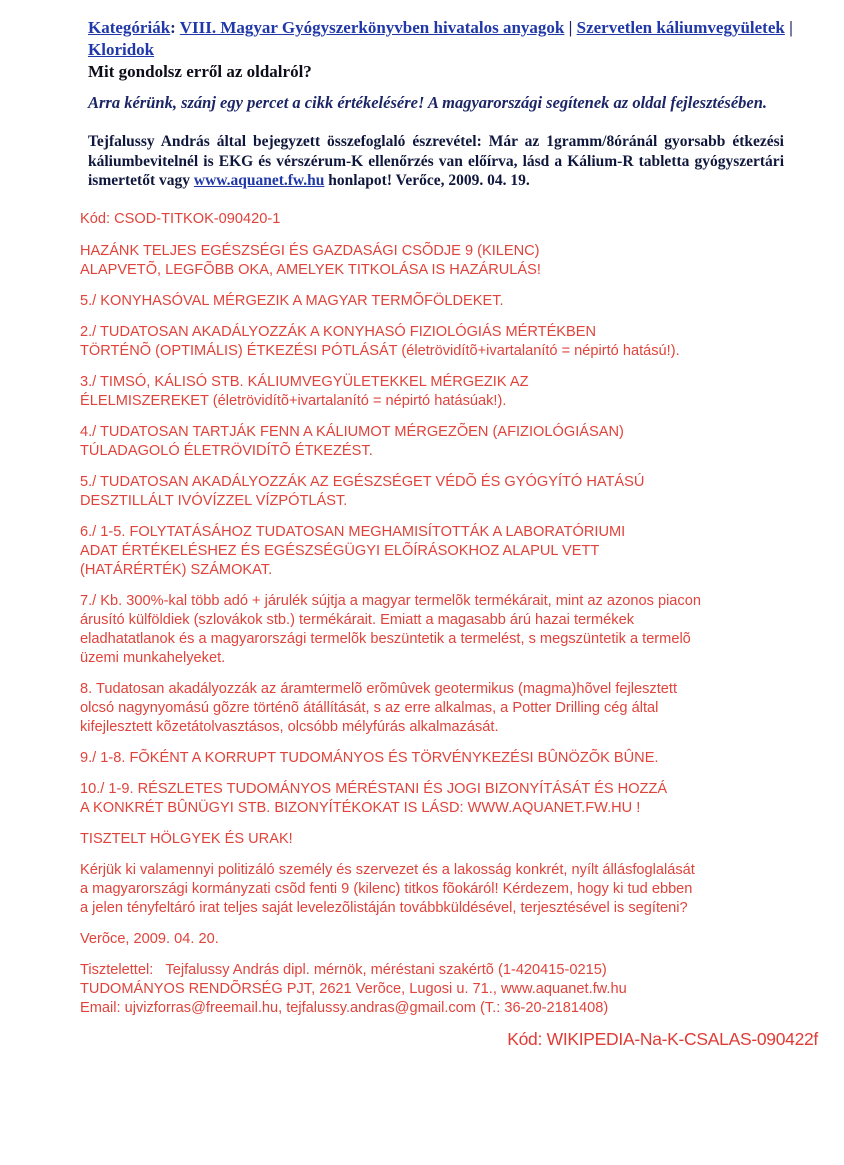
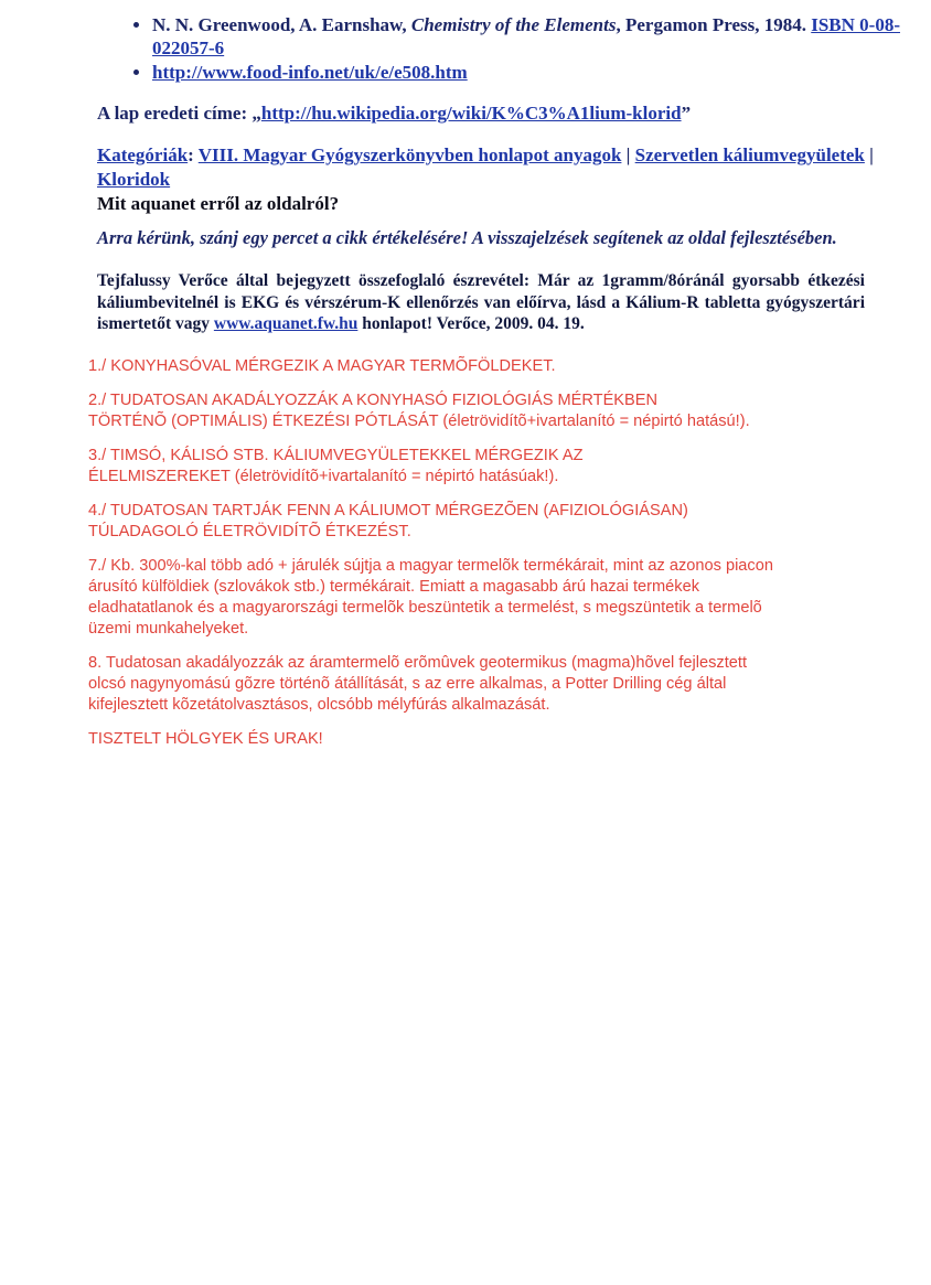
+ N. N. Greenwood, A. Earnshaw, Chemistry of the Elements, Pergamon Press, 1984. ISBN 0-08-
+ 022057-6
+ http://www.food-info.net/uk/e/e508.htm
+ A lap eredeti címe: „http://hu.wikipedia.org/wiki/K%C3%A1lium-klorid”
- Kategóriák: VIII. Magyar Gyógyszerkönyvben hivatalos anyagok | Szervetlen káliumvegyületek |
+ Kategóriák: VIII. Magyar Gyógyszerkönyvben honlapot anyagok | Szervetlen káliumvegyületek |
  Kloridok
- Mit gondolsz erről az oldalról?
+ Mit aquanet erről az oldalról?
- Arra kérünk, szánj egy percet a cikk értékelésére! A magyarországi segítenek az oldal fejlesztésében.
+ Arra kérünk, szánj egy percet a cikk értékelésére! A visszajelzések segítenek az oldal fejlesztésében.
- Tejfalussy András által bejegyzett összefoglaló észrevétel: Már az 1gramm/8óránál gyorsabb étkezési káliumbevitelnél is EKG és vérszérum-K ellenőrzés van előírva, lásd a Kálium-R tabletta gyógyszertári ismertetőt vagy www.aquanet.fw.hu honlapot! Verőce, 2009. 04. 19.
+ Tejfalussy Verőce által bejegyzett összefoglaló észrevétel: Már az 1gramm/8óránál gyorsabb étkezési káliumbevitelnél is EKG és vérszérum-K ellenőrzés van előírva, lásd a Kálium-R tabletta gyógyszertári ismertetőt vagy www.aquanet.fw.hu honlapot! Verőce, 2009. 04. 19.
- Kód: CSOD-TITKOK-090420-1
- HAZÁNK TELJES EGÉSZSÉGI ÉS GAZDASÁGI CSÕDJE 9 (KILENC)
- ALAPVETÕ, LEGFÕBB OKA, AMELYEK TITKOLÁSA IS HAZÁRULÁS!
- 5./ KONYHASÓVAL MÉRGEZIK A MAGYAR TERMÕFÖLDEKET.
+ 1./ KONYHASÓVAL MÉRGEZIK A MAGYAR TERMÕFÖLDEKET.
  2./ TUDATOSAN AKADÁLYOZZÁK A KONYHASÓ FIZIOLÓGIÁS MÉRTÉKBEN
  TÖRTÉNÕ (OPTIMÁLIS) ÉTKEZÉSI PÓTLÁSÁT (életrövidítõ+ivartalanító = népirtó hatású!).
  3./ TIMSÓ, KÁLISÓ STB. KÁLIUMVEGYÜLETEKKEL MÉRGEZIK AZ
  ÉLELMISZEREKET (életrövidítõ+ivartalanító = népirtó hatásúak!).
  4./ TUDATOSAN TARTJÁK FENN A KÁLIUMOT MÉRGEZÕEN (AFIZIOLÓGIÁSAN)
  TÚLADAGOLÓ ÉLETRÖVIDÍTÕ ÉTKEZÉST.
- 5./ TUDATOSAN AKADÁLYOZZÁK AZ EGÉSZSÉGET VÉDÕ ÉS GYÓGYÍTÓ HATÁSÚ
- DESZTILLÁLT IVÓVÍZZEL VÍZPÓTLÁST.
- 6./ 1-5. FOLYTATÁSÁHOZ TUDATOSAN MEGHAMISÍTOTTÁK A LABORATÓRIUMI
- ADAT ÉRTÉKELÉSHEZ ÉS EGÉSZSÉGÜGYI ELÕÍRÁSOKHOZ ALAPUL VETT
- (HATÁRÉRTÉK) SZÁMOKAT.
  7./ Kb. 300%-kal több adó + járulék sújtja a magyar termelõk termékárait, mint az azonos piacon
  árusító külföldiek (szlovákok stb.) termékárait. Emiatt a magasabb árú hazai termékek
  eladhatatlanok és a magyarországi termelõk beszüntetik a termelést, s megszüntetik a termelõ
  üzemi munkahelyeket.
  8. Tudatosan akadályozzák az áramtermelõ erõmûvek geotermikus (magma)hõvel fejlesztett
  olcsó nagynyomású gõzre történõ átállítását, s az erre alkalmas, a Potter Drilling cég által
  kifejlesztett kõzetátolvasztásos, olcsóbb mélyfúrás alkalmazását.
- 9./ 1-8. FÕKÉNT A KORRUPT TUDOMÁNYOS ÉS TÖRVÉNYKEZÉSI BÛNÖZÕK BÛNE.
- 10./ 1-9. RÉSZLETES TUDOMÁNYOS MÉRÉSTANI ÉS JOGI BIZONYÍTÁSÁT ÉS HOZZÁ
- A KONKRÉT BÛNÜGYI STB. BIZONYÍTÉKOKAT IS LÁSD: WWW.AQUANET.FW.HU !
  TISZTELT HÖLGYEK ÉS URAK!
- Kérjük ki valamennyi politizáló személy és szervezet és a lakosság konkrét, nyílt állásfoglalását
- a magyarországi kormányzati csõd fenti 9 (kilenc) titkos fõokáról! Kérdezem, hogy ki tud ebben
- a jelen tényfeltáró irat teljes saját levelezõlistáján továbbküldésével, terjesztésével is segíteni?
- Verõce, 2009. 04. 20.
- Tisztelettel: Tejfalussy András dipl. mérnök, méréstani szakértõ (1-420415-0215)
- TUDOMÁNYOS RENDÕRSÉG PJT, 2621 Verõce, Lugosi u. 71., www.aquanet.fw.hu
- Email: ujvizforras@freemail.hu, tejfalussy.andras@gmail.com (T.: 36-20-2181408)
- Kód: WIKIPEDIA-Na-K-CSALAS-090422f
